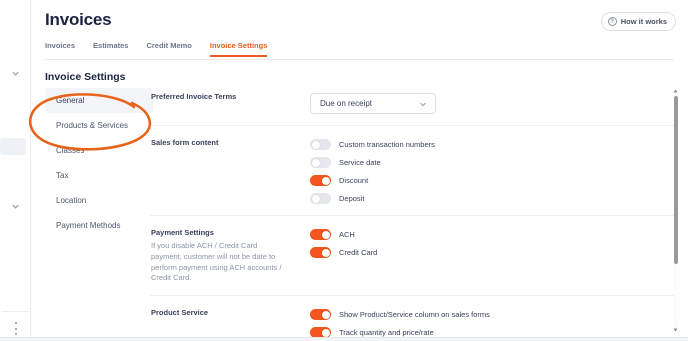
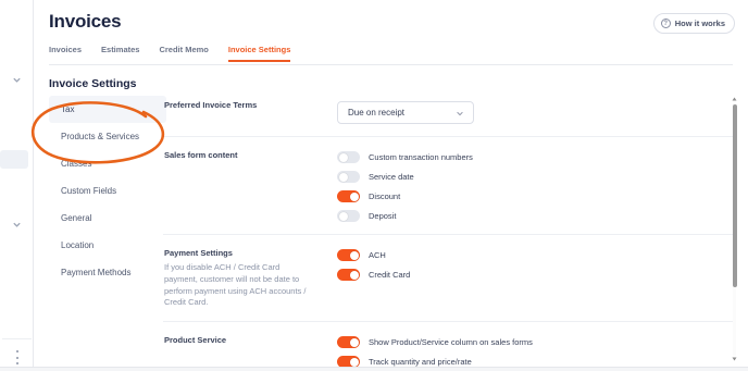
  Invoices
  How it works
  Invoices
  Estimates
  Credit Memo
  Invoice Settings
  Invoice Settings
- General
+ Tax
  Products & Services
  Classe
+ Custom Fields
- Tax
+ General
  Location
  Payment Methods
  Preferred Invoice Terms
  Due on receipt
  Sales form content
  Custom transaction numbers
  Service date
  Discount
  Deposit
  Payment Settings
  If you disable ACH / Credit Card payment, customer will not be date to perform payment using ACH accounts / Credit Card.
  ACH
  Credit Card
  Product Service
  Show Product/Service column on sales forms
  Track quantity and price/rate
